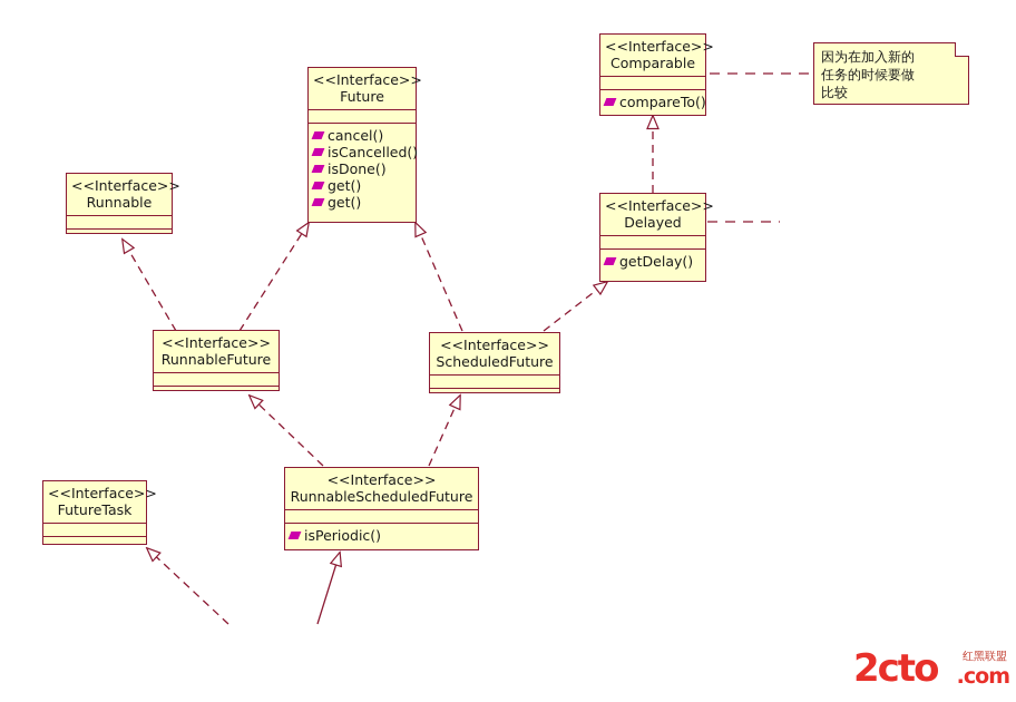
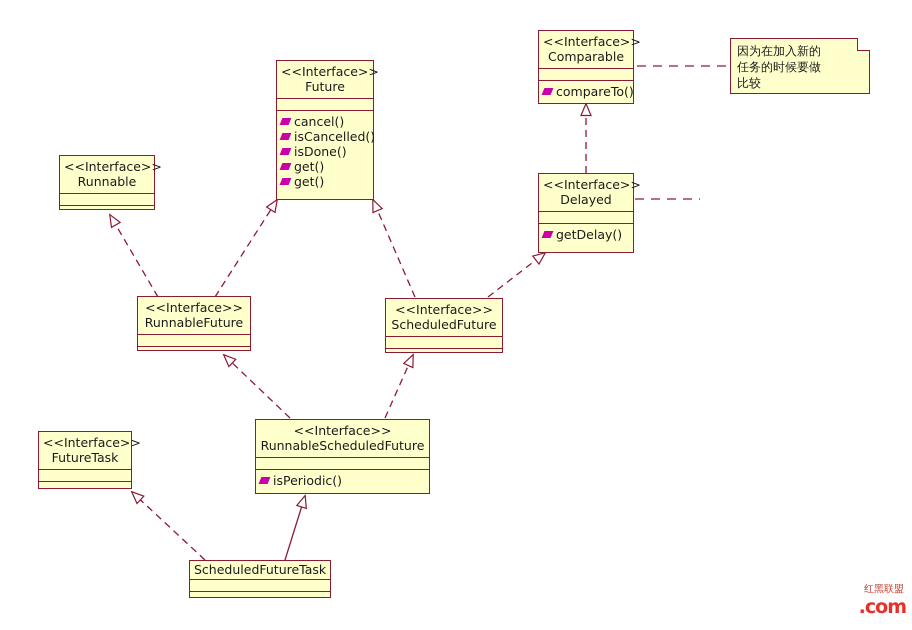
  <<Interface>>
  Future
  cancel()
  isCancelled()
  isDone()
  get()
  get()
  <<Interface>>
  Comparable
  compareTo()
  <<Interface>>
  Delayed
  getDelay()
  <<Interface>>
  Runnable
  <<Interface>>
  RunnableFuture
  <<Interface>>
  ScheduledFuture
  <<Interface>>
  RunnableScheduledFuture
  isPeriodic()
  <<Interface>>
  FutureTask
+ ScheduledFutureTask
  因为在加入新的
  任务的时候要做
  比较
- 2cto
  红黑联盟
  .com
